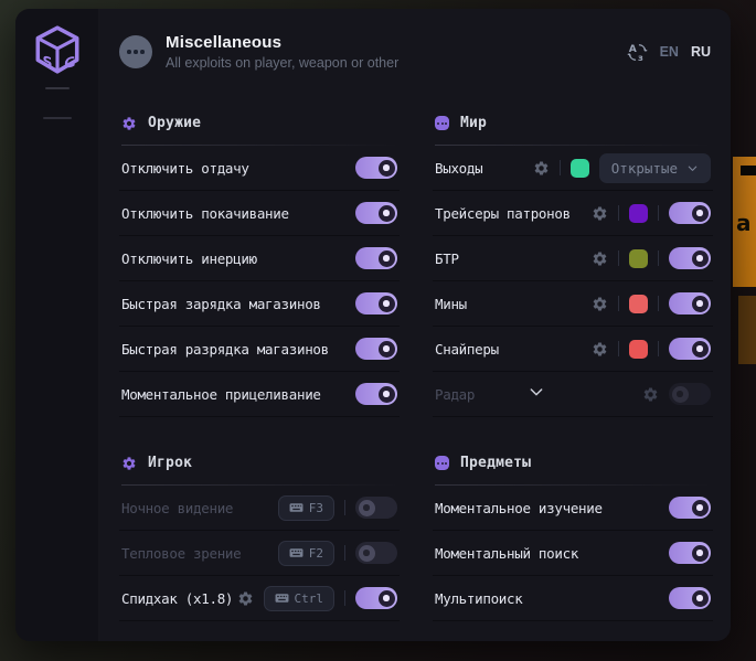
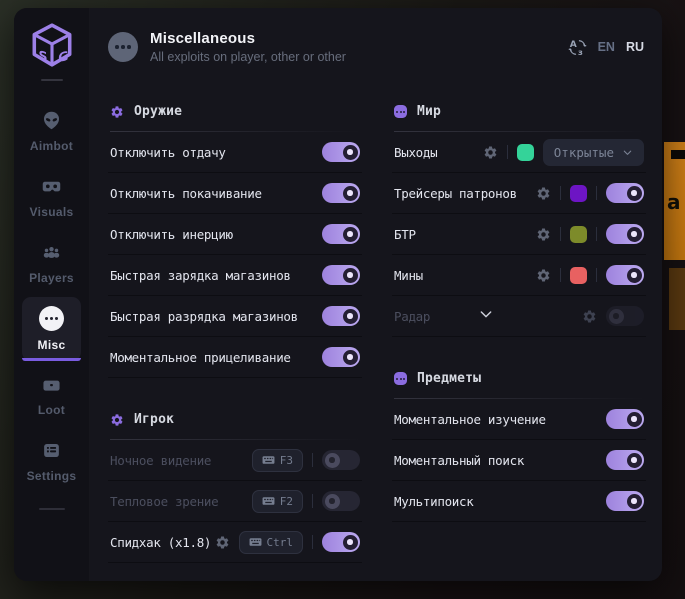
  a
+ Aimbot
+ Visuals
+ Players
+ Misc
+ Loot
+ Settings
  Miscellaneous
- All exploits on player, weapon or other
+ All exploits on player, other or other
  EN
  RU
  Оружие
  Отключить отдачу
  Отключить покачивание
  Отключить инерцию
  Быстрая зарядка магазинов
  Быстрая разрядка магазинов
  Моментальное прицеливание
  Игрок
  Ночное видение
  F3
  Тепловое зрение
  F2
  Спидхак (x1.8)
  Ctrl
  Мир
  Выходы
  Открытые
  Трейсеры патронов
  БТР
  Мины
- Снайперы
  Радар
  Предметы
  Моментальное изучение
  Моментальный поиск
  Мультипоиск
